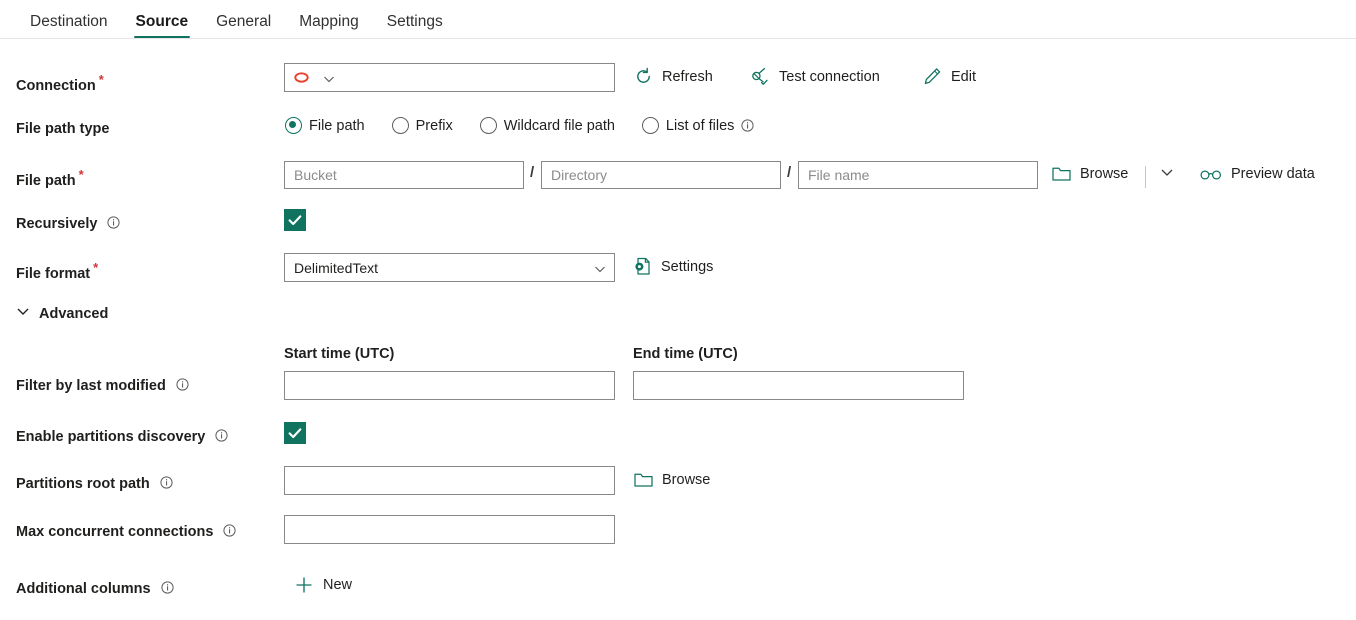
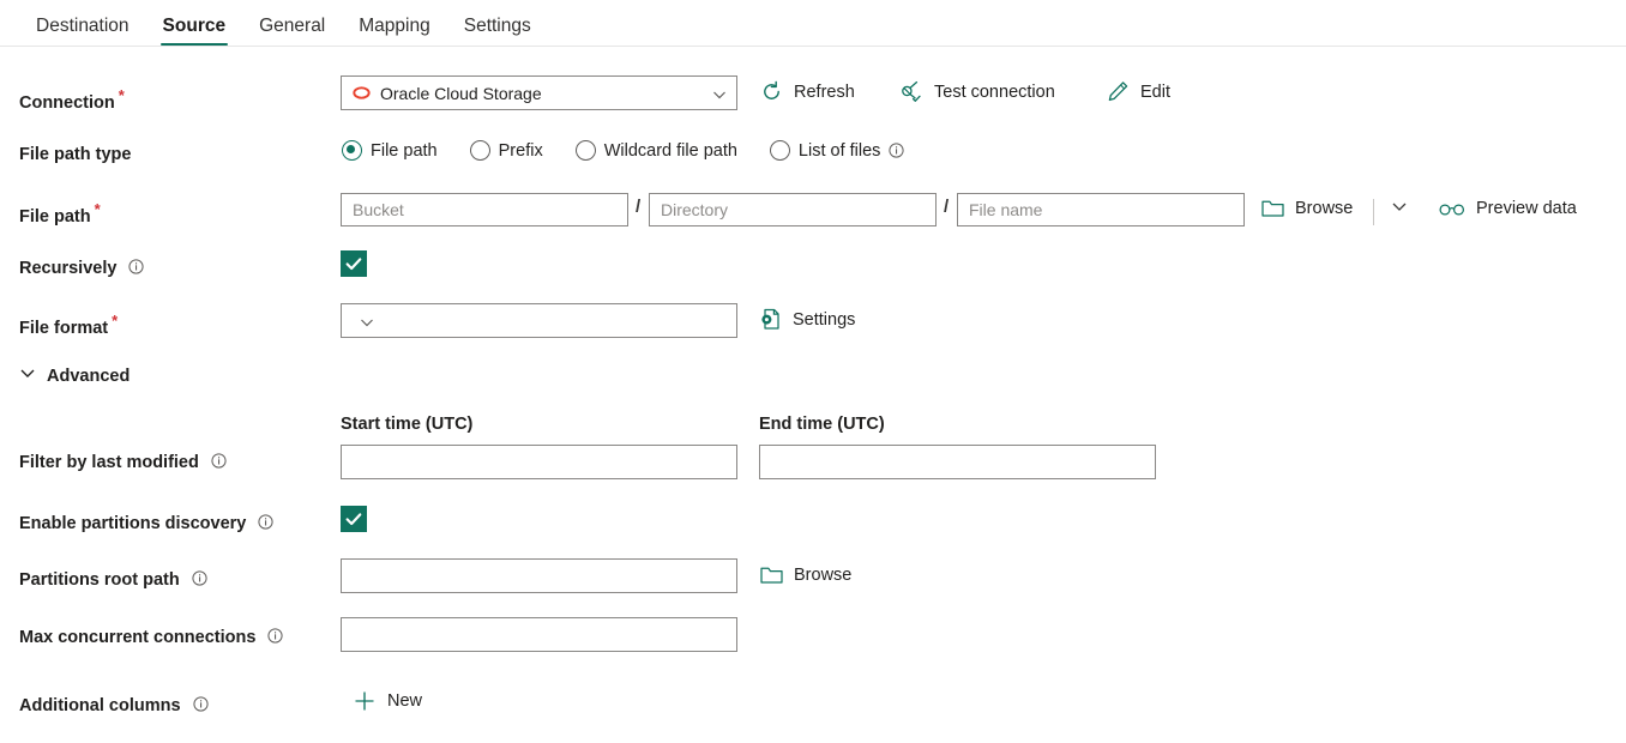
  Destination
  Source
  General
  Mapping
  Settings
  Connection *
+ Oracle Cloud Storage
  Refresh
  Test connection
  Edit
  File path type
  File path
  Prefix
  Wildcard file path
  List of files
  File path *
  Bucket
  /
  Directory
  /
  File name
  Browse
  Preview data
  Recursively
  File format *
- DelimitedText
  Settings
  Advanced
  Start time (UTC)
  End time (UTC)
  Filter by last modified
  Enable partitions discovery
  Partitions root path
  Browse
  Max concurrent connections
  Additional columns
  New
